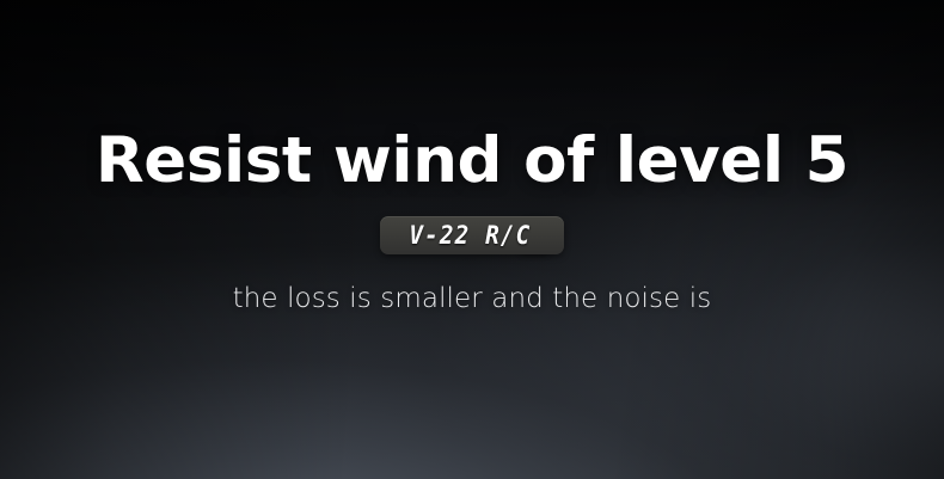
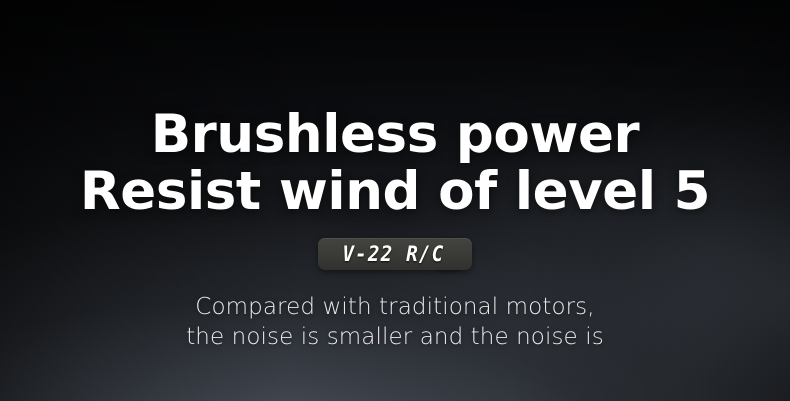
+ Brushless power
  Resist wind of level 5
  V-22 R/C
+ Compared with traditional motors,
- the loss is smaller and the noise is
+ the noise is smaller and the noise is
